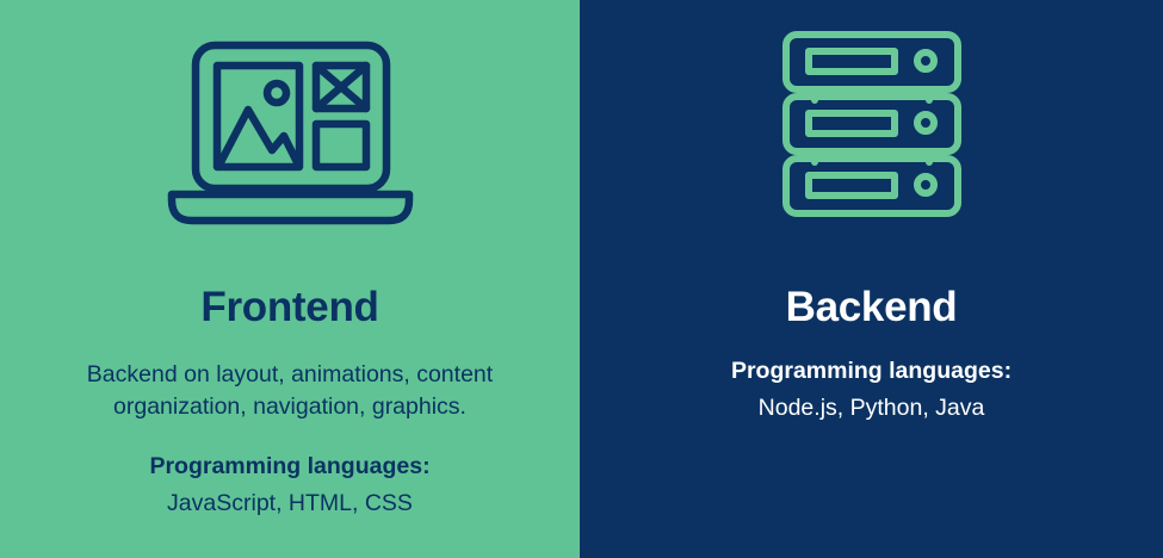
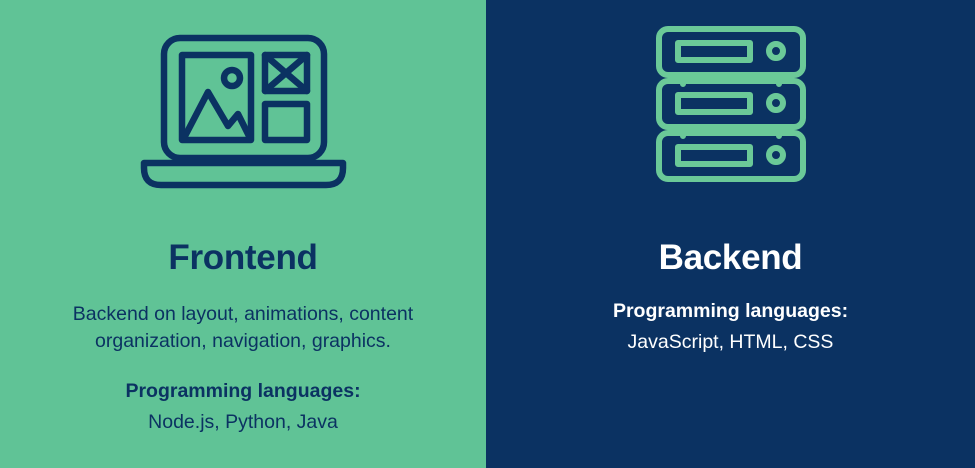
  Frontend
  Backend on layout, animations, content organization, navigation, graphics.
  Programming languages:
- JavaScript, HTML, CSS
+ Node.js, Python, Java
  Backend
  Programming languages:
- Node.js, Python, Java
+ JavaScript, HTML, CSS
